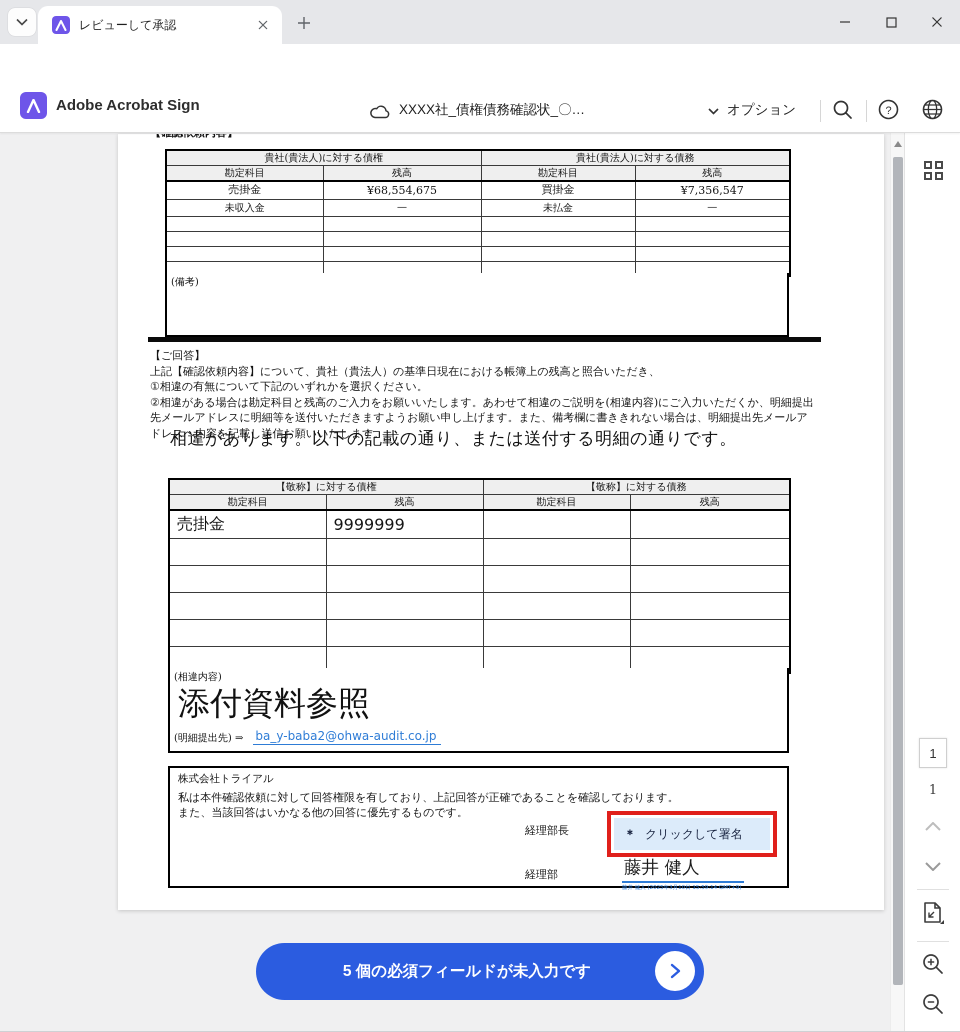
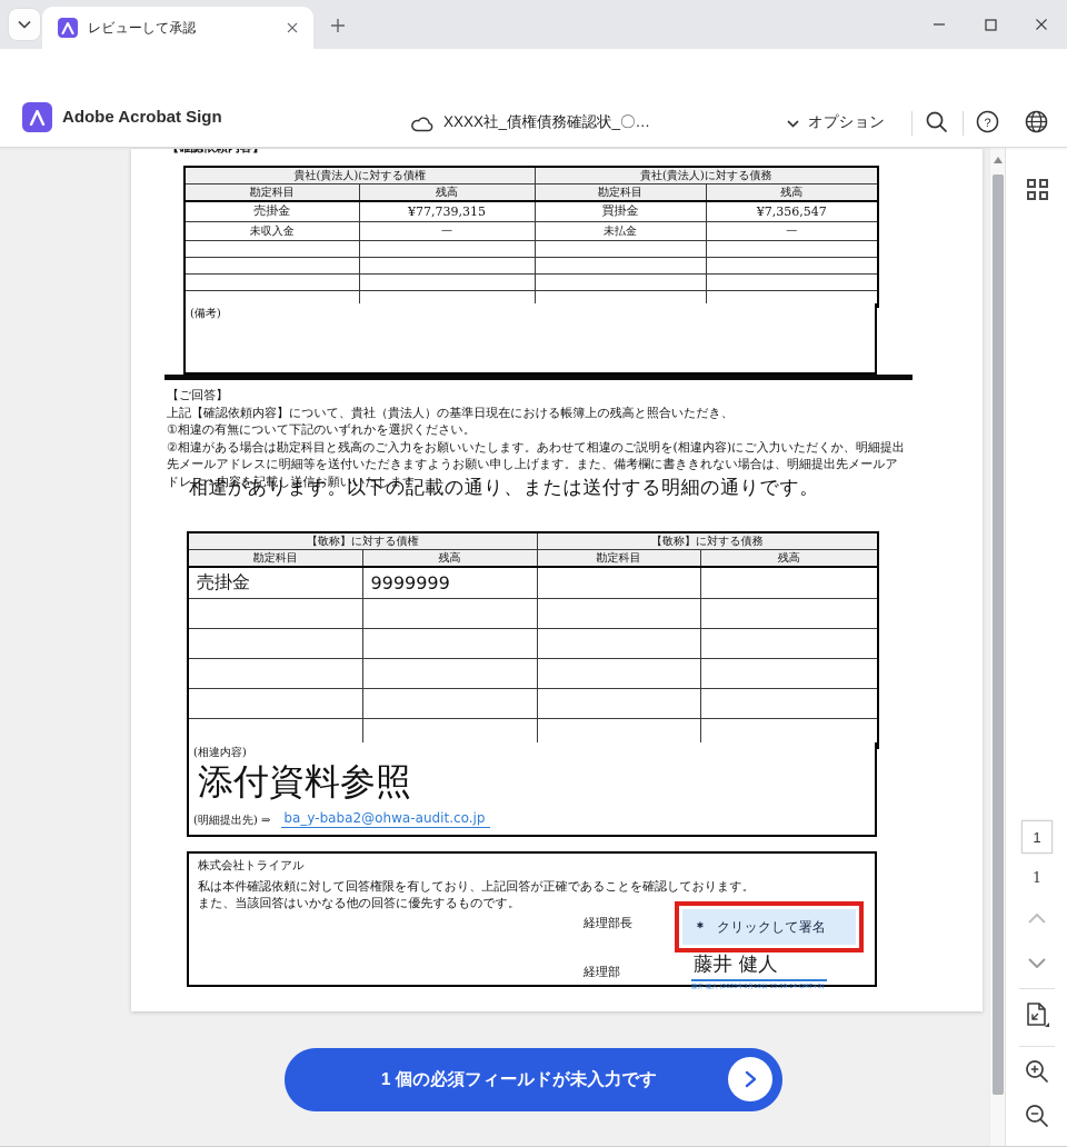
  レビューして承認
  Adobe Acrobat Sign
  XXXX社_債権債務確認状_〇…
  オプション
  ?
  貴社(貴法人)に対する債権	貴社(貴法人)に対する債務
  勘定科目	残高	勘定科目	残高
- 売掛金	¥68,554,675	買掛金	¥7,356,547
+ 売掛金	¥77,739,315	買掛金	¥7,356,547
  未収入金	—	未払金	—
  (備考)
  【ご回答】
  上記【確認依頼内容】について、貴社（貴法人）の基準日現在における帳簿上の残高と照合いただき、
  ①相違の有無について下記のいずれかを選択ください。
  ②相違がある場合は勘定科目と残高のご入力をお願いいたします。あわせて相違のご説明を(相違内容)にご入力いただくか、明細提出先メールアドレスに明細等を送付いただきますようお願い申し上げます。また、備考欄に書ききれない場合は、明細提出先メールアドレスへ内容を記載し送信お願いいたします。
  相違があります。以下の記載の通り、または送付する明細の通りです。
  【敬称】に対する債権	【敬称】に対する債務
  勘定科目	残高	勘定科目	残高
  売掛金	9999999
  (相違内容)
  添付資料参照
  (明細提出先) ⇒
  ba_y-baba2@ohwa-audit.co.jp
  株式会社トライアル
  私は本件確認依頼に対して回答権限を有しており、上記回答が正確であることを確認しております。
  また、当該回答はいかなる他の回答に優先するものです。
  経理部長
  ＊
  クリックして署名
  経理部
  藤井 健人
- 5 個の必須フィールドが未入力です
+ 1 個の必須フィールドが未入力です
  1
  1
